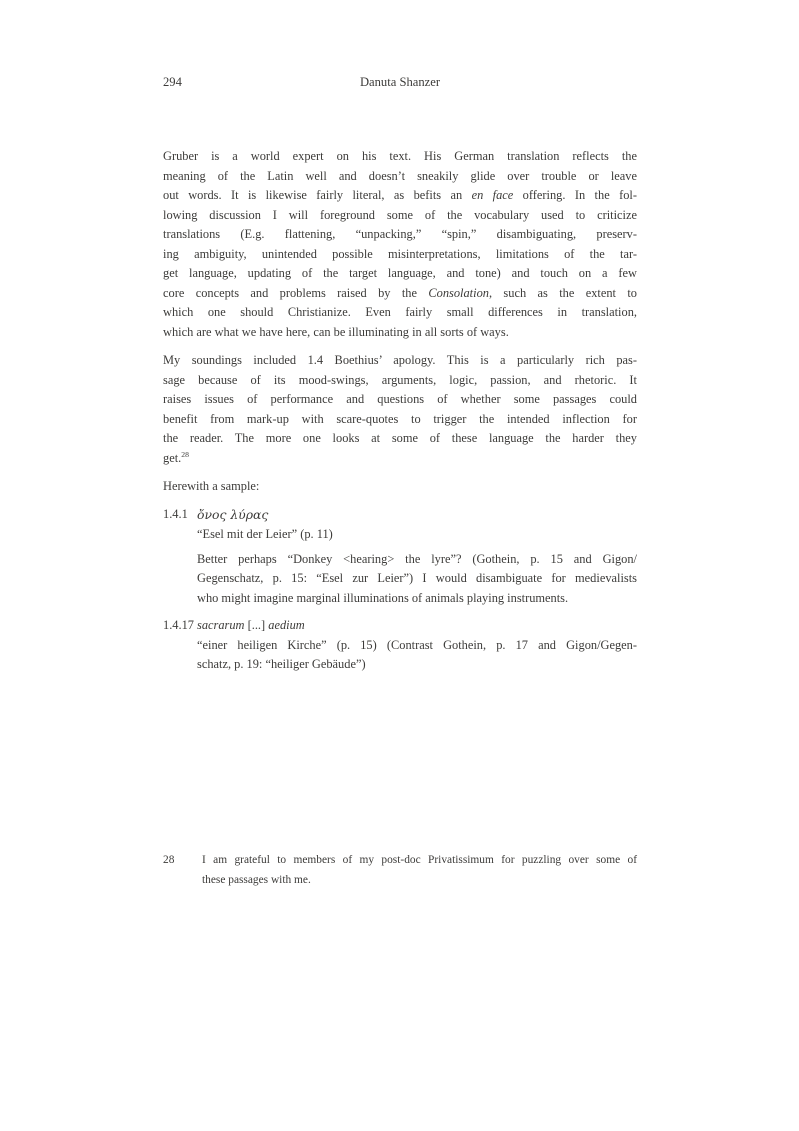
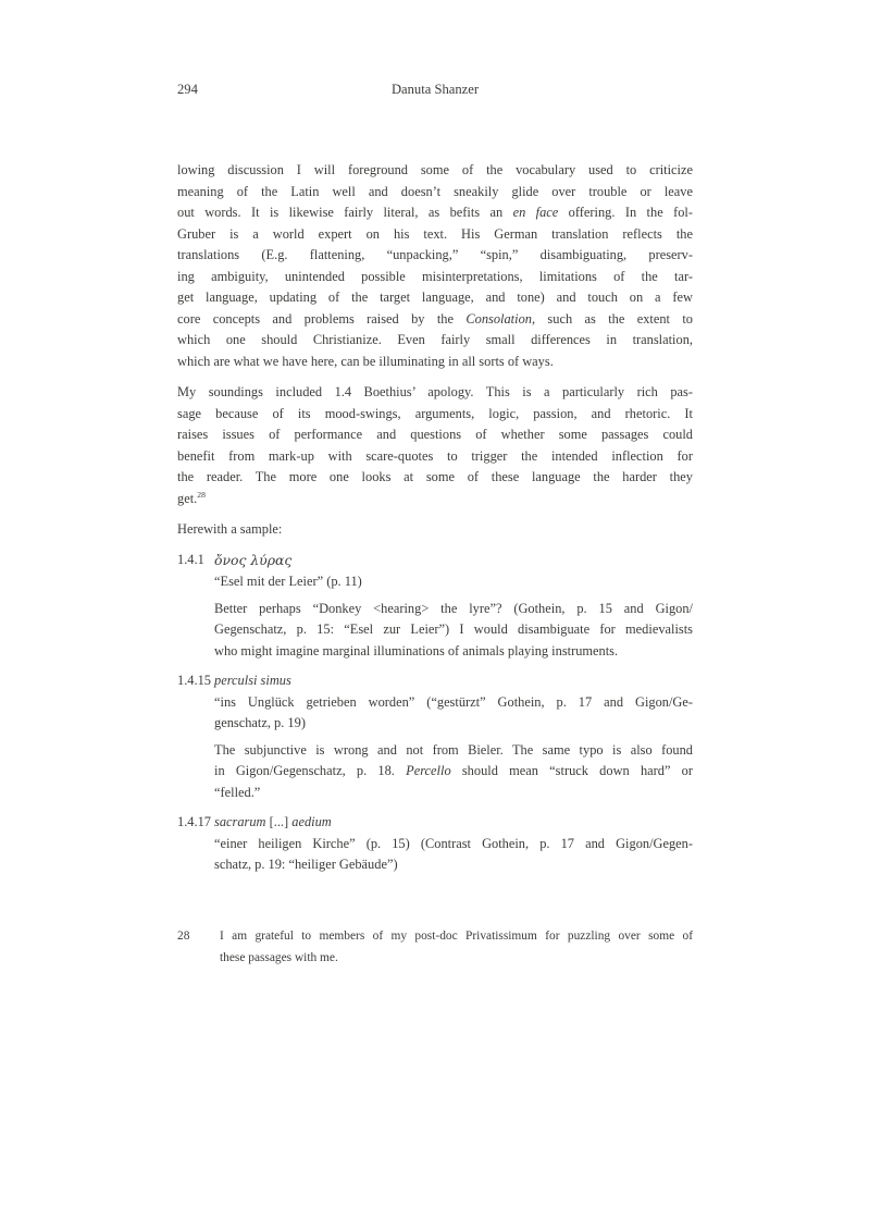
  294
  Danuta Shanzer
- Gruber is a world expert on his text. His German translation reflects the
+ lowing discussion I will foreground some of the vocabulary used to criticize
  meaning of the Latin well and doesn’t sneakily glide over trouble or leave
  out words. It is likewise fairly literal, as befits an en face offering. In the fol-
- lowing discussion I will foreground some of the vocabulary used to criticize
+ Gruber is a world expert on his text. His German translation reflects the
  translations (E.g. flattening, “unpacking,” “spin,” disambiguating, preserv-
  ing ambiguity, unintended possible misinterpretations, limitations of the tar-
  get language, updating of the target language, and tone) and touch on a few
  core concepts and problems raised by the Consolation, such as the extent to
  which one should Christianize. Even fairly small differences in translation,
  which are what we have here, can be illuminating in all sorts of ways.
  My soundings included 1.4 Boethius’ apology. This is a particularly rich pas-
  sage because of its mood-swings, arguments, logic, passion, and rhetoric. It
  raises issues of performance and questions of whether some passages could
  benefit from mark-up with scare-quotes to trigger the intended inflection for
  the reader. The more one looks at some of these language the harder they
  get.28
  Herewith a sample:
  1.4.1
  ὄνος λύρας
  “Esel mit der Leier” (p. 11)
  Better perhaps “Donkey <hearing> the lyre”? (Gothein, p. 15 and Gigon/
  Gegenschatz, p. 15: “Esel zur Leier”) I would disambiguate for medievalists
  who might imagine marginal illuminations of animals playing instruments.
+ 1.4.15
+ perculsi simus
+ “ins Unglück getrieben worden” (“gestürzt” Gothein, p. 17 and Gigon/Ge-
+ genschatz, p. 19)
+ The subjunctive is wrong and not from Bieler. The same typo is also found
+ in Gigon/Gegenschatz, p. 18. Percello should mean “struck down hard” or
+ “felled.”
  1.4.17
  sacrarum [...] aedium
  “einer heiligen Kirche” (p. 15) (Contrast Gothein, p. 17 and Gigon/Gegen-
  schatz, p. 19: “heiliger Gebäude”)
  28
  I am grateful to members of my post-doc Privatissimum for puzzling over some of
  these passages with me.
